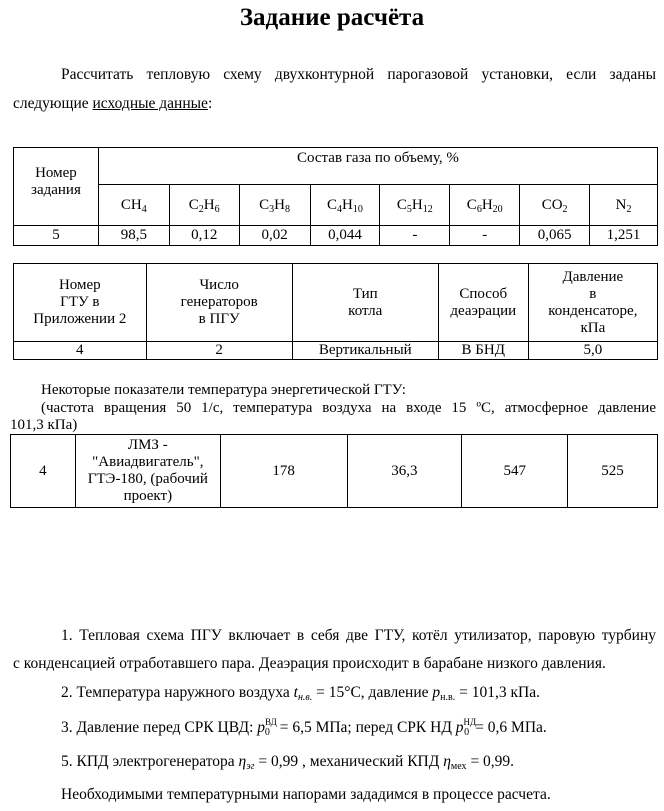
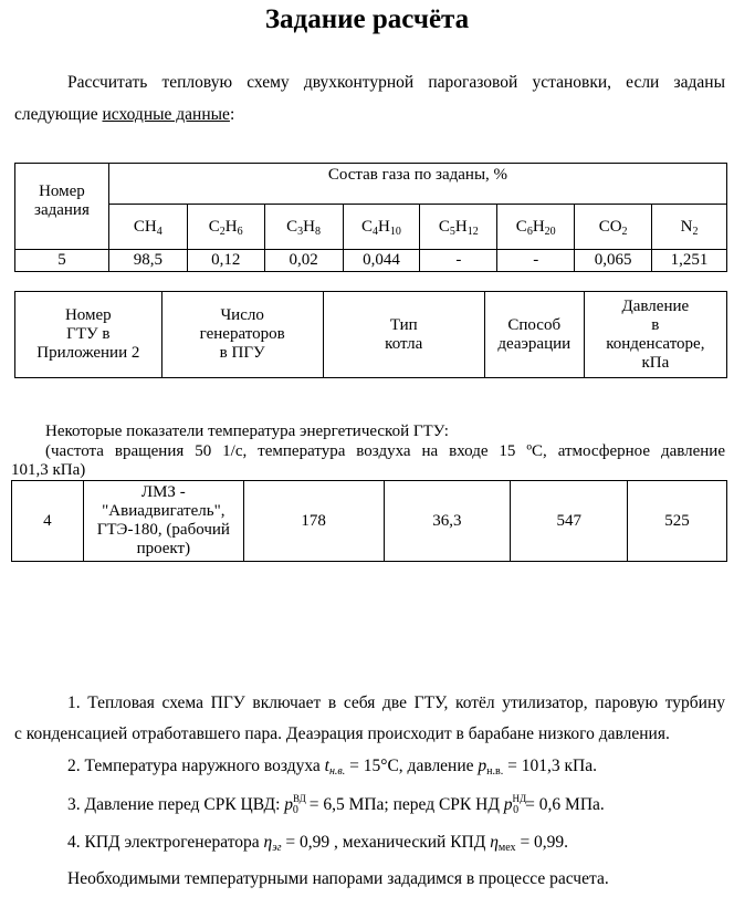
  Задание расчёта
  Рассчитать тепловую схему двухконтурной парогазовой установки, если заданы
  следующие исходные данные:
- Номер задания	Состав газа по объему, %
+ Номер задания	Состав газа по заданы, %
  CH4	C2H6	C3H8	C4H10	C5H12	C6H20	CO2	N2
  5	98,5	0,12	0,02	0,044	-	-	0,065	1,251
  НомерГТУ вПриложении 2	Числогенераторовв ПГУ	Типкотла	Способдеаэрации	Давлениевконденсаторе,кПа
- 4	2	Вертикальный	В БНД	5,0
  Некоторые показатели температура энергетической ГТУ:
  (частота вращения 50 1/с, температура воздуха на входе 15 ºС, атмосферное давление
  101,3 кПа)
  4	ЛМЗ -"Авиадвигатель",ГТЭ-180, (рабочийпроект)	178	36,3	547	525
  1. Тепловая схема ПГУ включает в себя две ГТУ, котёл утилизатор, паровую турбину
  с конденсацией отработавшего пара. Деаэрация происходит в барабане низкого давления.
  2. Температура наружного воздуха tн.в. = 15°С, давление pн.в. = 101,3 кПа.
  3. Давление перед СРК ЦВД: pВД0 = 6,5 МПа; перед СРК НД pНД0 = 0,6 МПа.
- 5. КПД электрогенератора ηэг = 0,99 , механический КПД ηмех = 0,99.
+ 4. КПД электрогенератора ηэг = 0,99 , механический КПД ηмех = 0,99.
  Необходимыми температурными напорами зададимся в процессе расчета.
